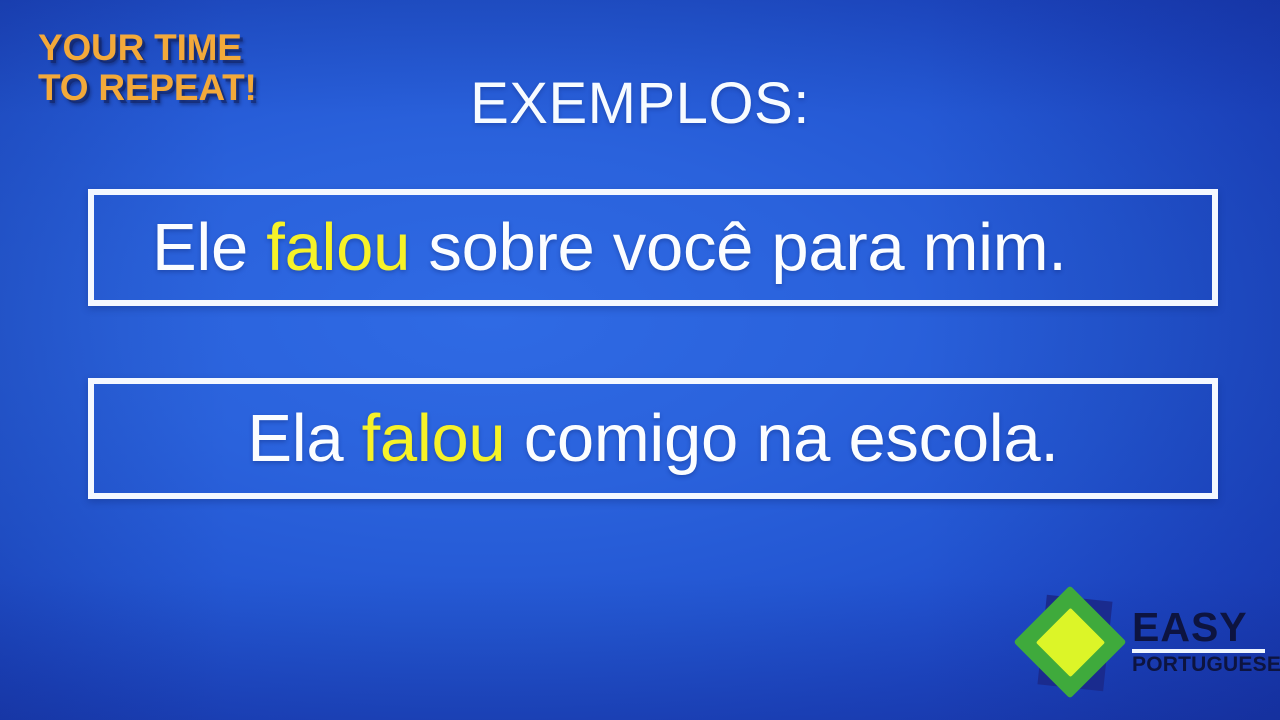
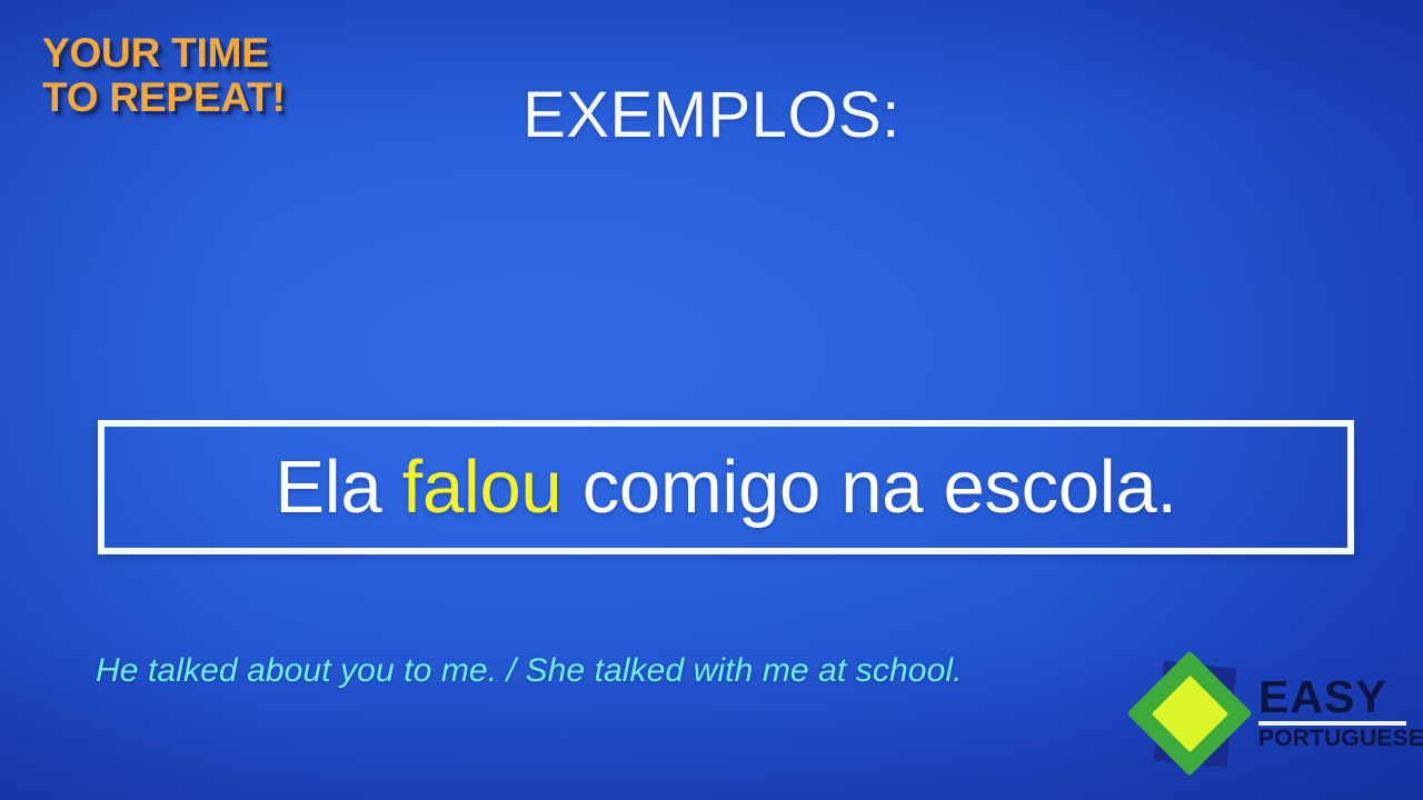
  YOUR TIME
  TO REPEAT!
  EXEMPLOS:
- Ele falou sobre você para mim.
  Ela falou comigo na escola.
+ He talked about you to me. / She talked with me at school.
  EASY
  PORTUGUESE
